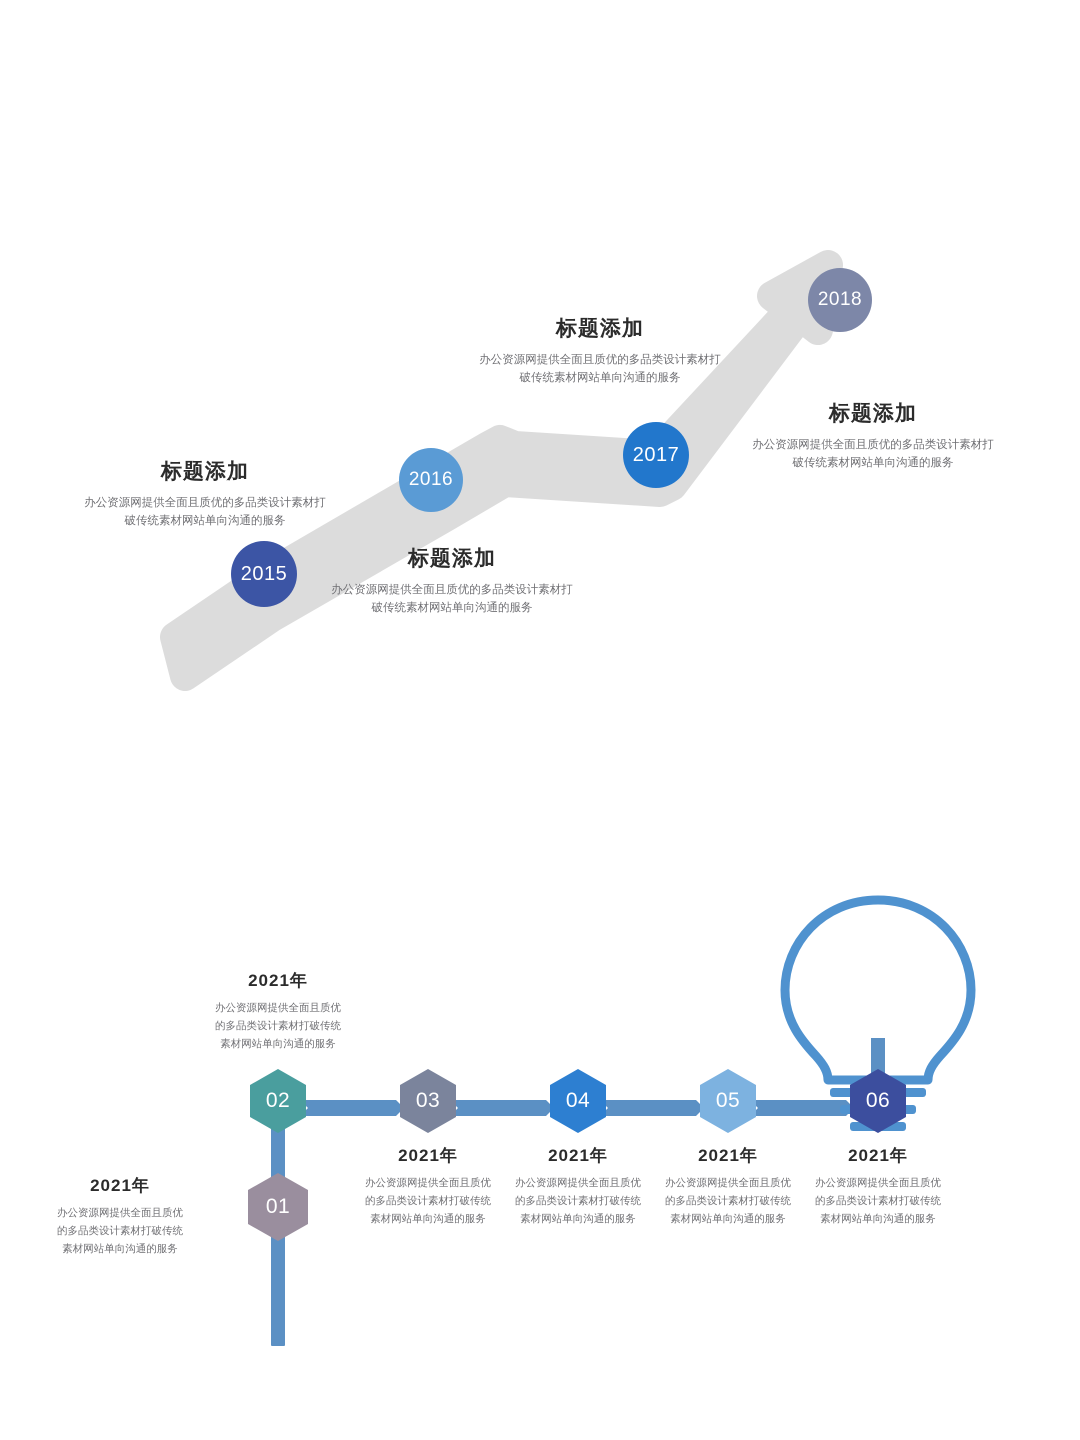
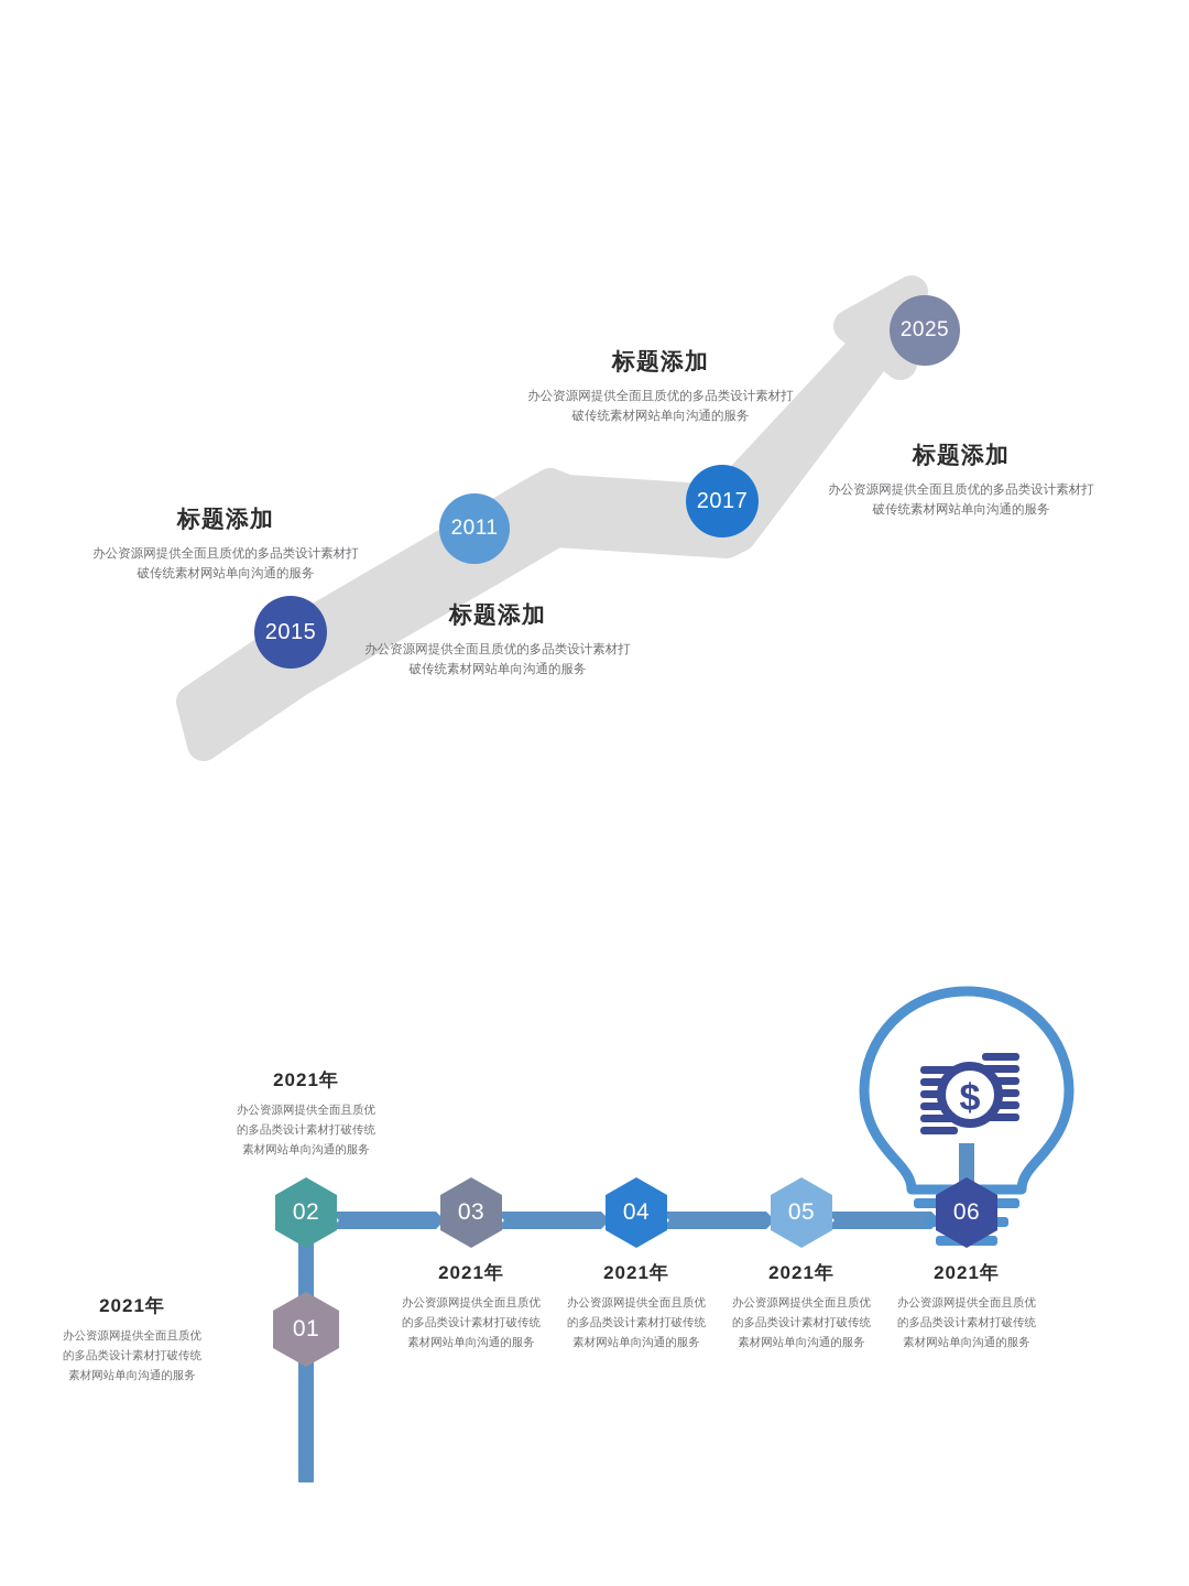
  2015
- 2016
+ 2011
  2017
- 2018
+ 2025
  标题添加
  办公资源网提供全面且质优的多品类设计素材打
  破传统素材网站单向沟通的服务
  标题添加
  办公资源网提供全面且质优的多品类设计素材打
  破传统素材网站单向沟通的服务
  标题添加
  办公资源网提供全面且质优的多品类设计素材打
  破传统素材网站单向沟通的服务
  标题添加
  办公资源网提供全面且质优的多品类设计素材打
  破传统素材网站单向沟通的服务
+ $
  01
  02
  03
  04
  05
  06
  2021年
  办公资源网提供全面且质优
  的多品类设计素材打破传统
  素材网站单向沟通的服务
  2021年
  办公资源网提供全面且质优
  的多品类设计素材打破传统
  素材网站单向沟通的服务
  2021年
  办公资源网提供全面且质优
  的多品类设计素材打破传统
  素材网站单向沟通的服务
  2021年
  办公资源网提供全面且质优
  的多品类设计素材打破传统
  素材网站单向沟通的服务
  2021年
  办公资源网提供全面且质优
  的多品类设计素材打破传统
  素材网站单向沟通的服务
  2021年
  办公资源网提供全面且质优
  的多品类设计素材打破传统
  素材网站单向沟通的服务
